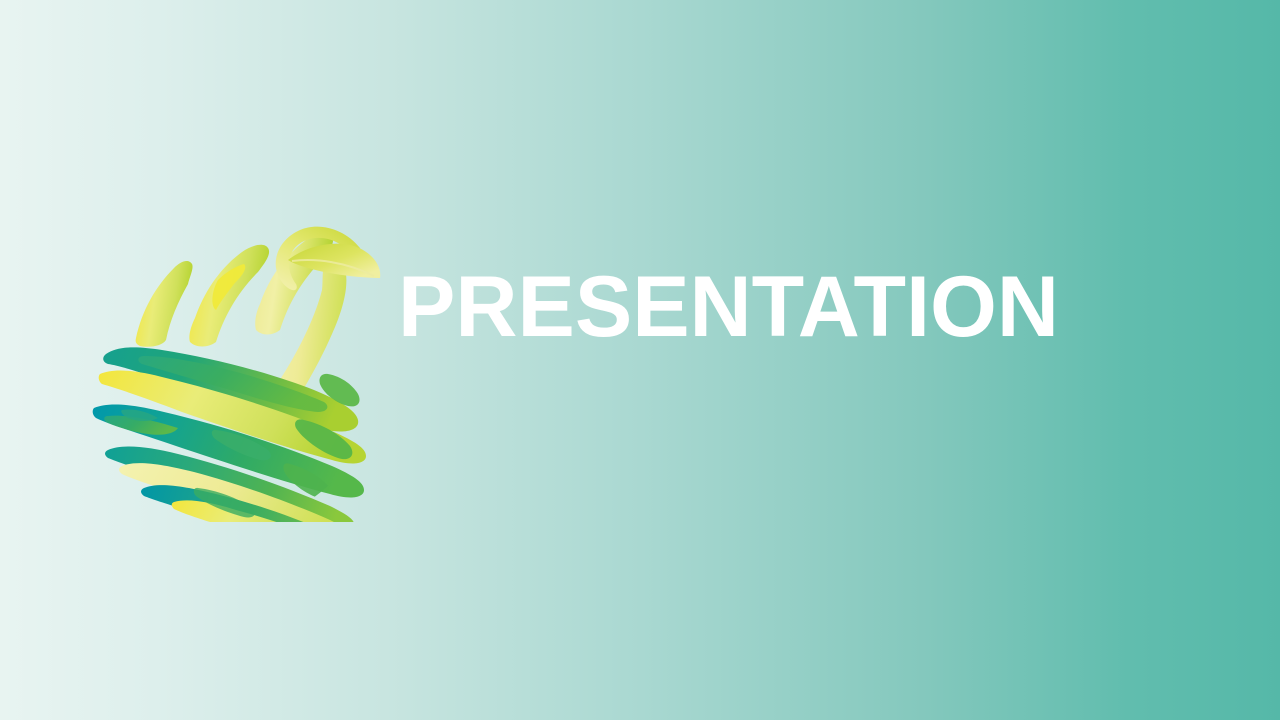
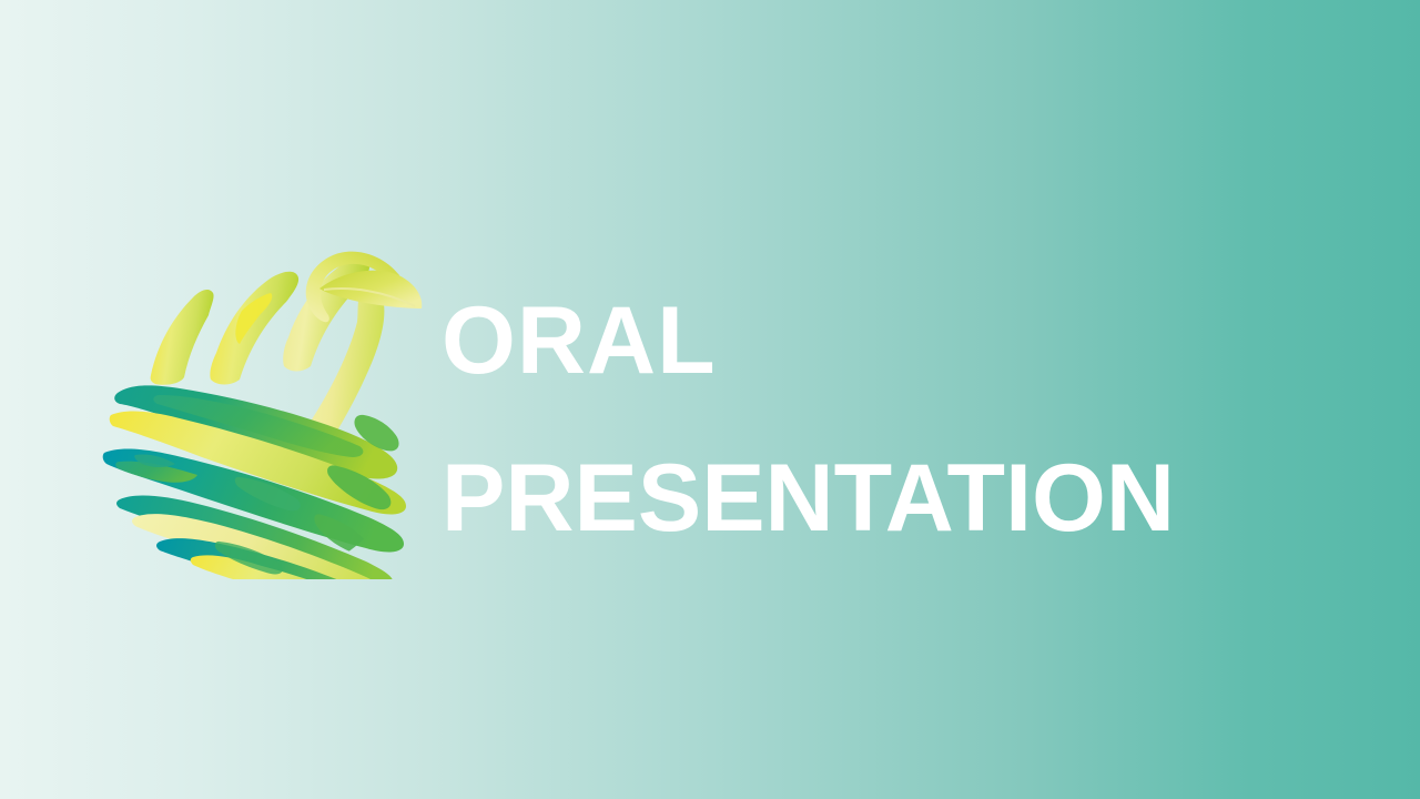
+ ORAL
  PRESENTATION
